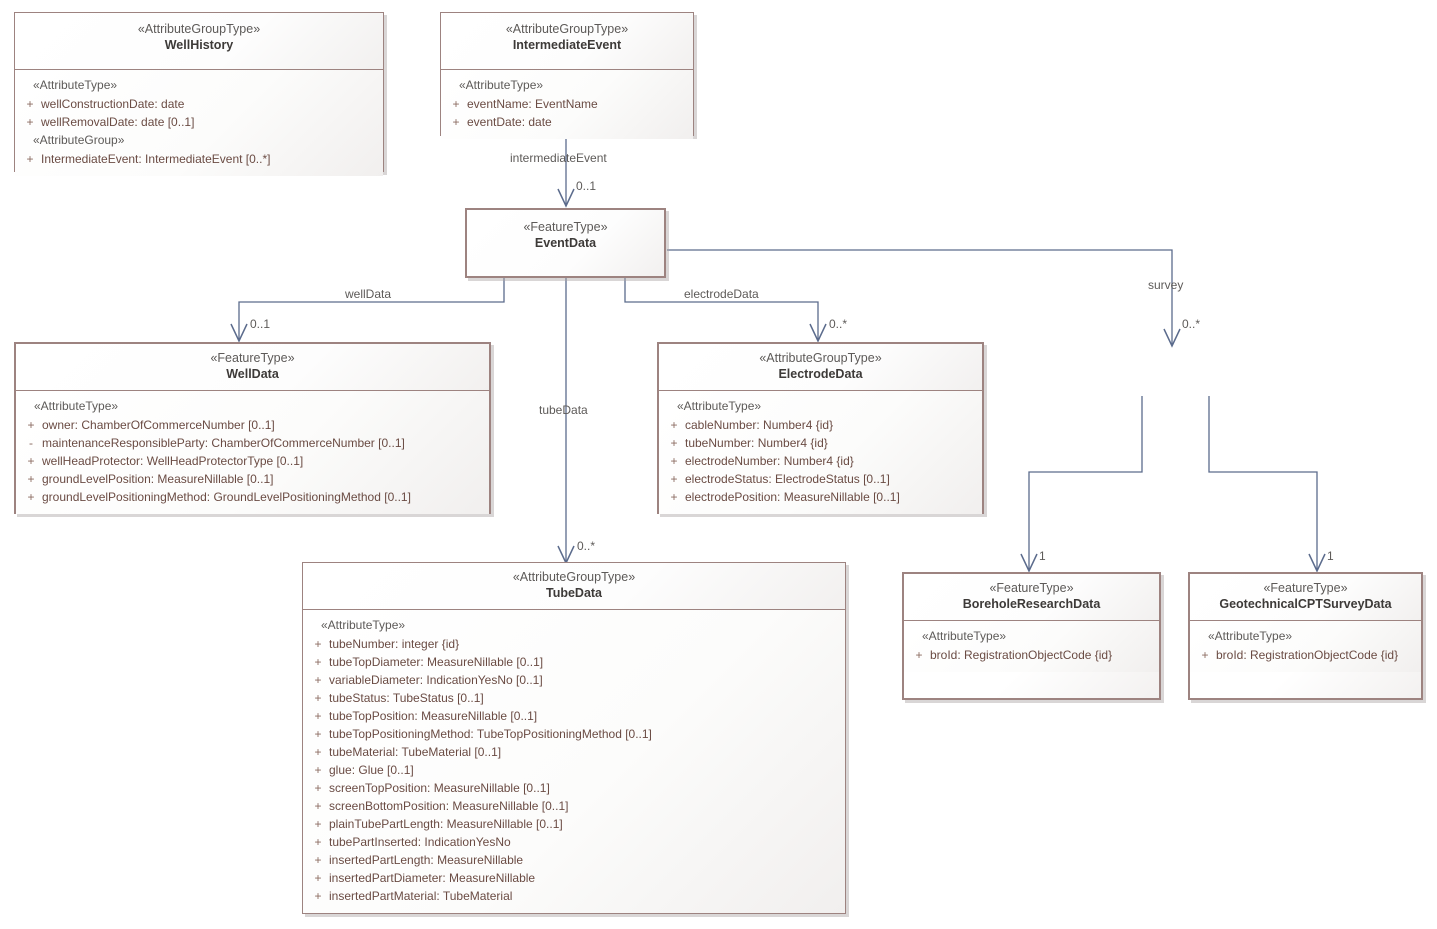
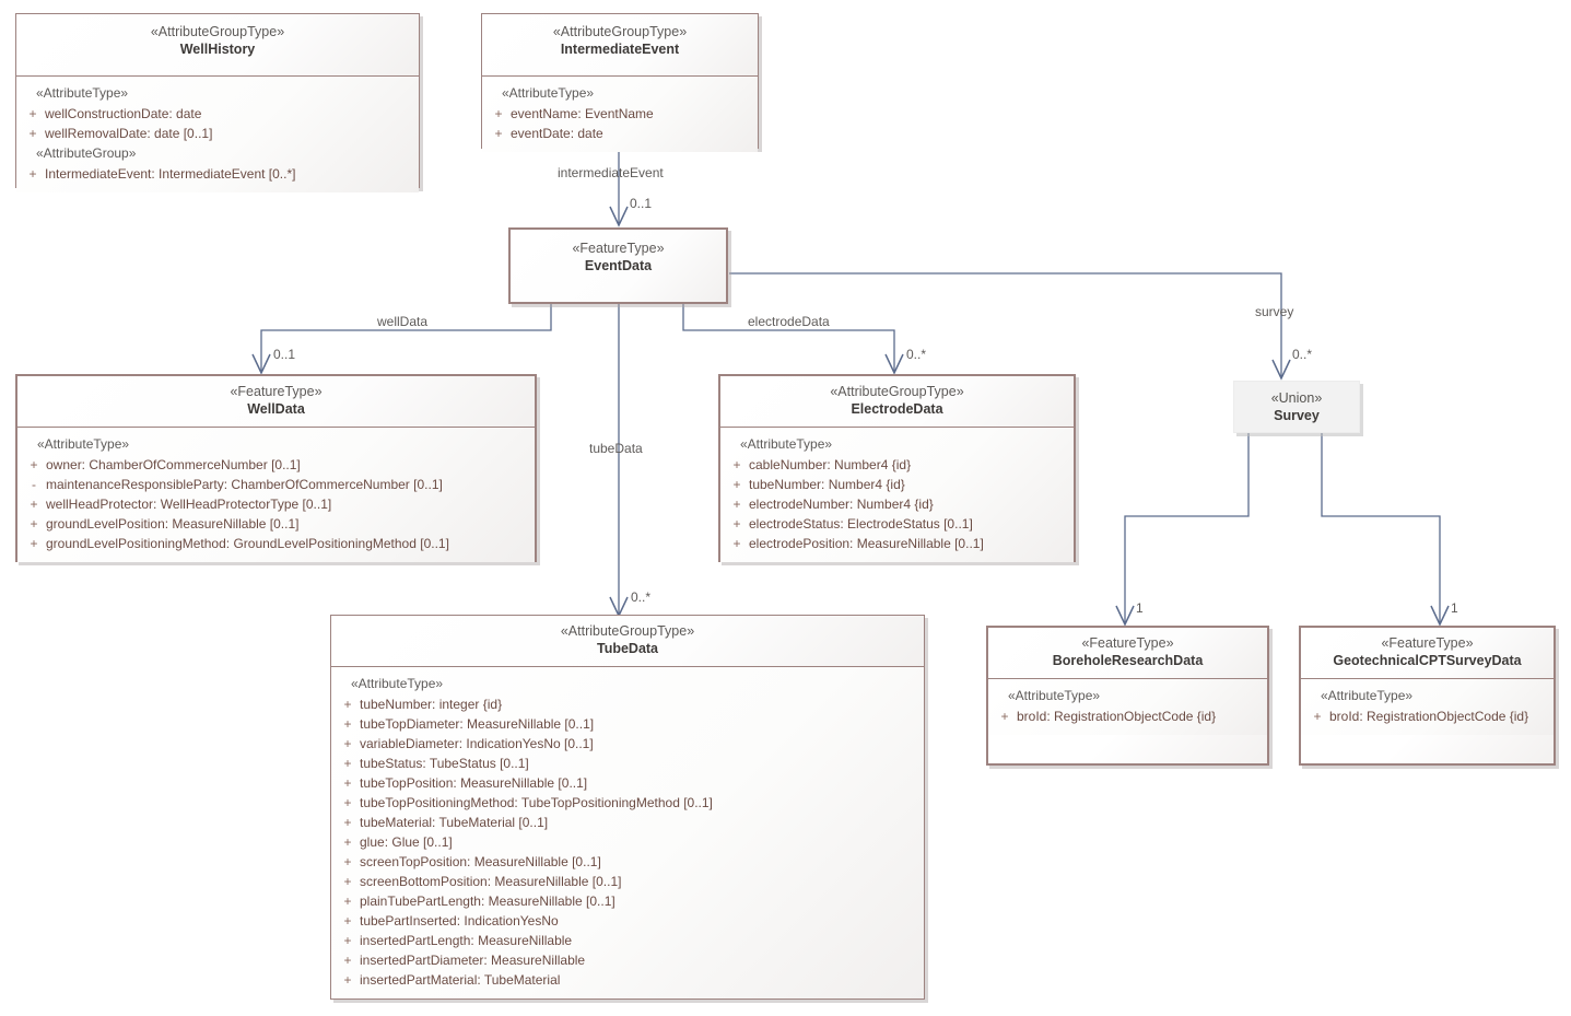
  «AttributeGroupType»
  WellHistory
  «AttributeType»
  +
  wellConstructionDate: date
  +
  wellRemovalDate: date [0..1]
  «AttributeGroup»
  +
  IntermediateEvent: IntermediateEvent [0..*]
  «AttributeGroupType»
  IntermediateEvent
  «AttributeType»
  +
  eventName: EventName
  +
  eventDate: date
  «FeatureType»
  EventData
  «FeatureType»
  WellData
  «AttributeType»
  +
  owner: ChamberOfCommerceNumber [0..1]
  -
  maintenanceResponsibleParty: ChamberOfCommerceNumber [0..1]
  +
  wellHeadProtector: WellHeadProtectorType [0..1]
  +
  groundLevelPosition: MeasureNillable [0..1]
  +
  groundLevelPositioningMethod: GroundLevelPositioningMethod [0..1]
  «AttributeGroupType»
  ElectrodeData
  «AttributeType»
  +
  cableNumber: Number4 {id}
  +
  tubeNumber: Number4 {id}
  +
  electrodeNumber: Number4 {id}
  +
  electrodeStatus: ElectrodeStatus [0..1]
  +
  electrodePosition: MeasureNillable [0..1]
+ «Union»
+ Survey
  «FeatureType»
  BoreholeResearchData
  «AttributeType»
  +
  broId: RegistrationObjectCode {id}
  «FeatureType»
  GeotechnicalCPTSurveyData
  «AttributeType»
  +
  broId: RegistrationObjectCode {id}
  «AttributeGroupType»
  TubeData
  «AttributeType»
  +
  tubeNumber: integer {id}
  +
  tubeTopDiameter: MeasureNillable [0..1]
  +
  variableDiameter: IndicationYesNo [0..1]
  +
  tubeStatus: TubeStatus [0..1]
  +
  tubeTopPosition: MeasureNillable [0..1]
  +
  tubeTopPositioningMethod: TubeTopPositioningMethod [0..1]
  +
  tubeMaterial: TubeMaterial [0..1]
  +
  glue: Glue [0..1]
  +
  screenTopPosition: MeasureNillable [0..1]
  +
  screenBottomPosition: MeasureNillable [0..1]
  +
  plainTubePartLength: MeasureNillable [0..1]
  +
  tubePartInserted: IndicationYesNo
  +
  insertedPartLength: MeasureNillable
  +
  insertedPartDiameter: MeasureNillable
  +
  insertedPartMaterial: TubeMaterial
  intermediateEvent
  0..1
  wellData
  0..1
  tubeData
  0..*
  electrodeData
  0..*
  survey
  0..*
  1
  1
